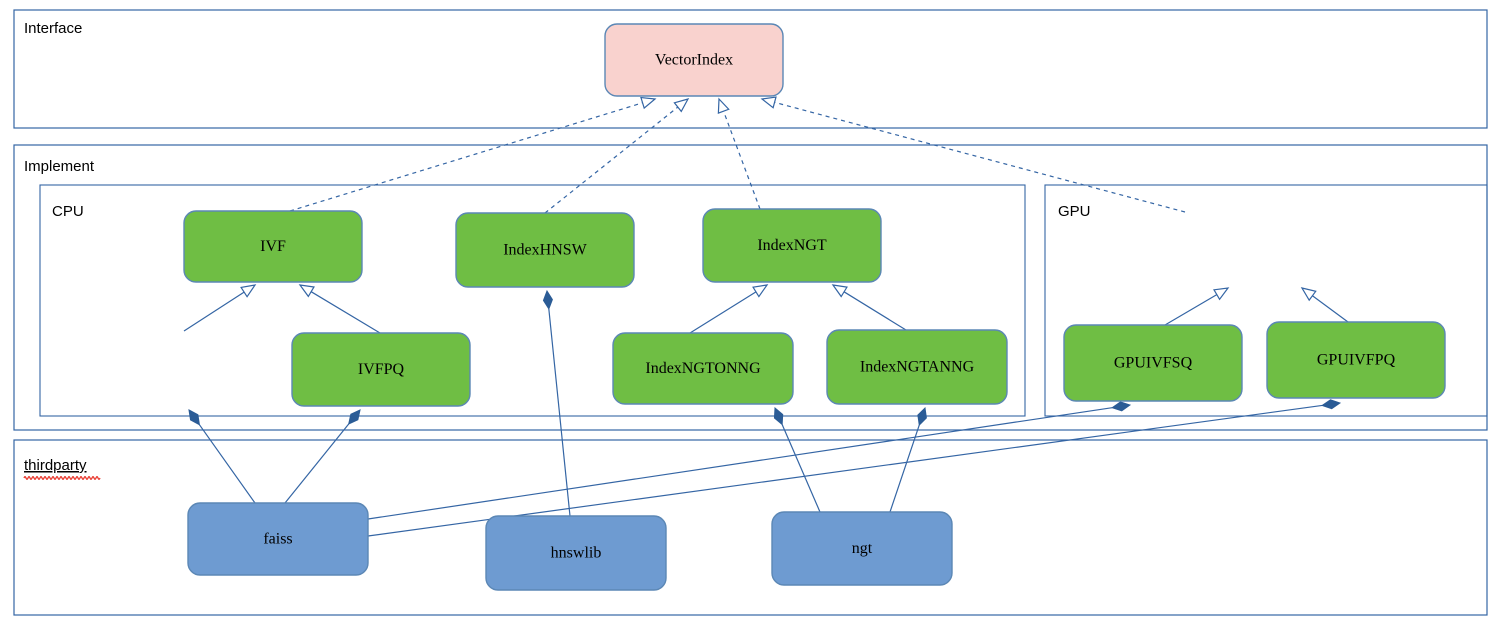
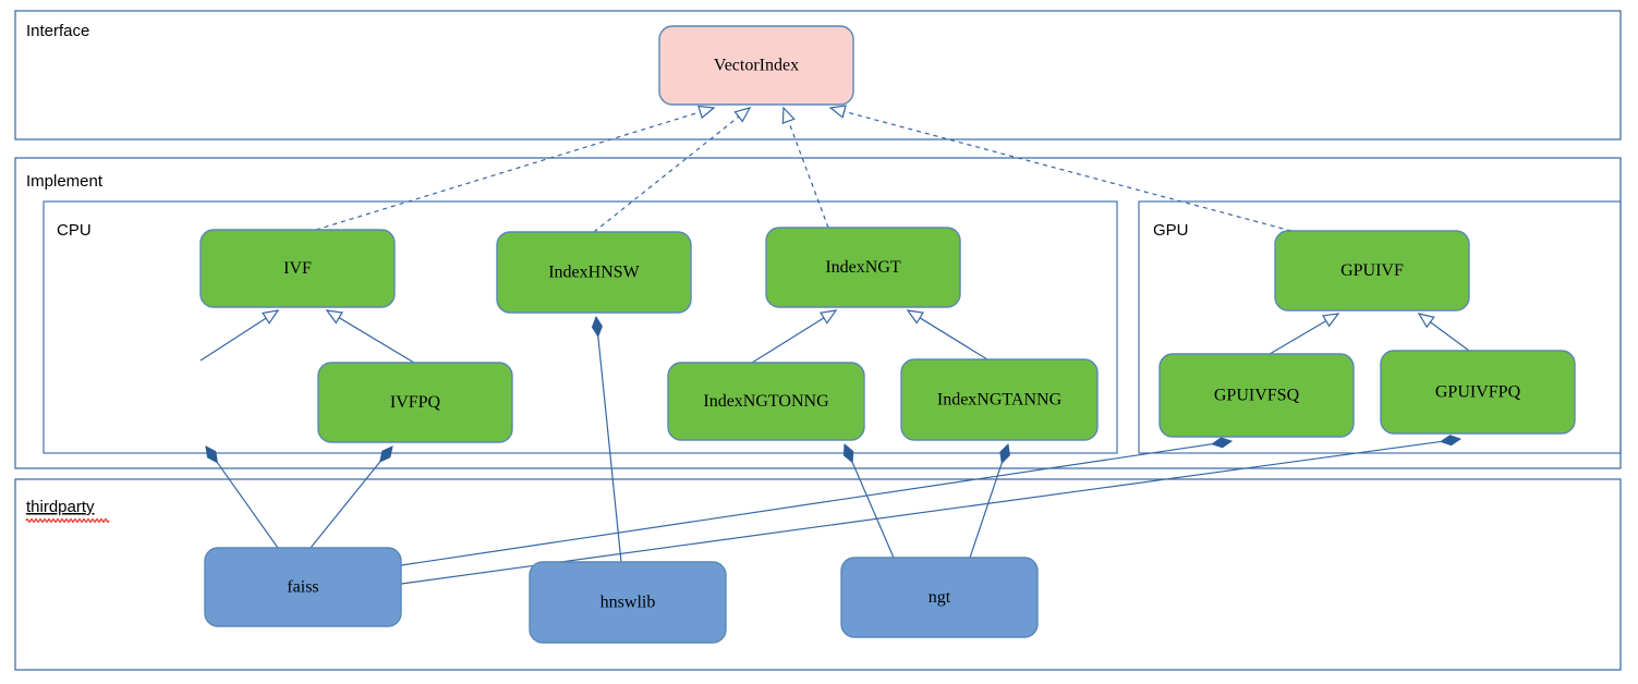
  Interface
  Implement
  thirdparty
  CPU
  GPU
  VectorIndex
  IVF
  IndexHNSW
  IndexNGT
  IVFPQ
  IndexNGTONNG
  IndexNGTANNG
+ GPUIVF
  GPUIVFSQ
  GPUIVFPQ
  faiss
  hnswlib
  ngt
